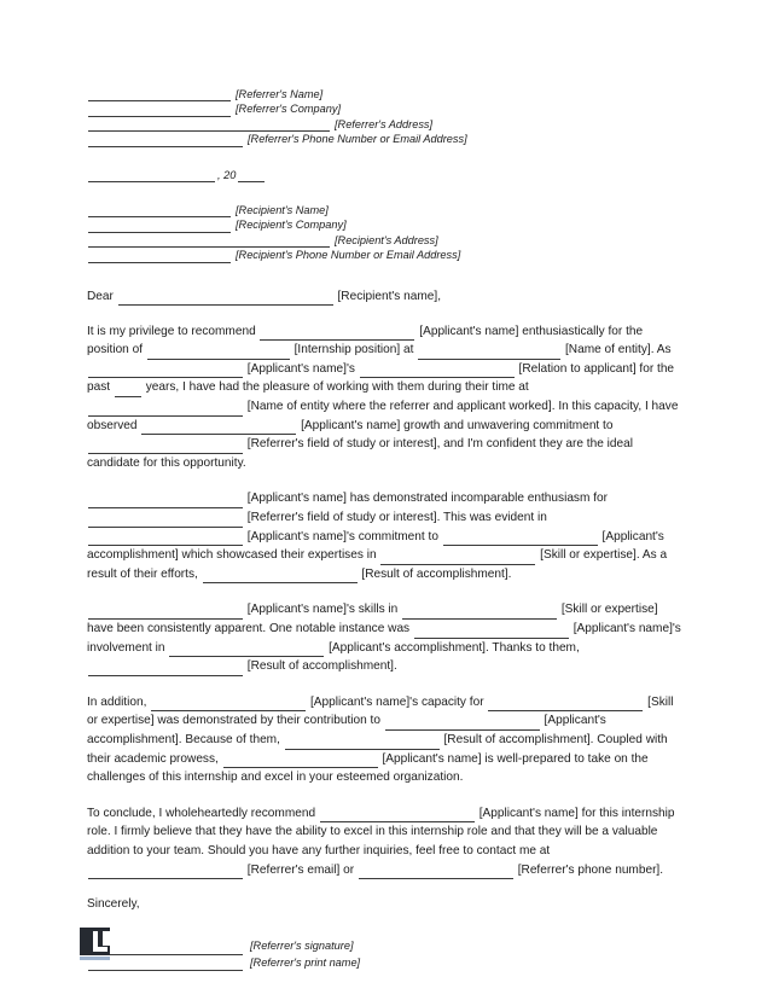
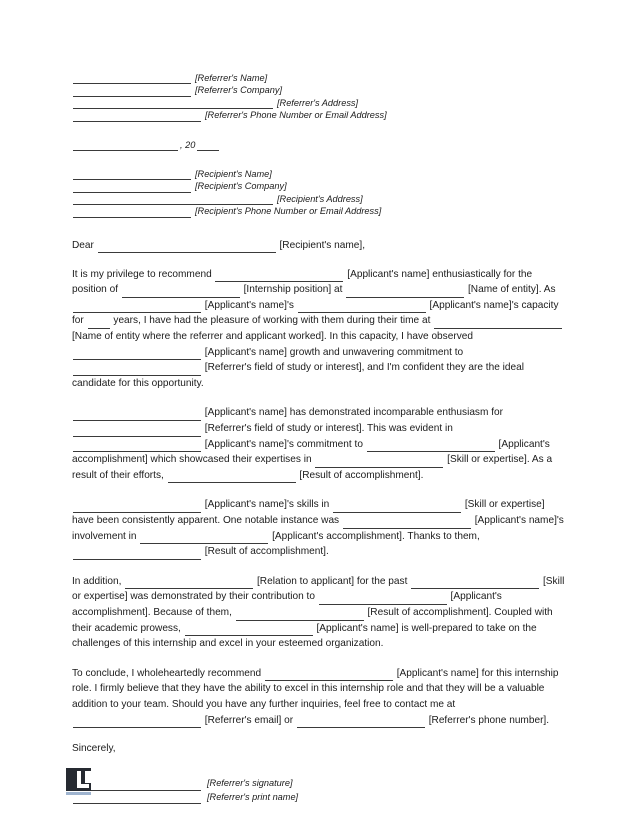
  [Referrer's Name]
  [Referrer's Company]
  [Referrer's Address]
  [Referrer's Phone Number or Email Address]
  , 20
  [Recipient's Name]
  [Recipient's Company]
  [Recipient's Address]
  [Recipient's Phone Number or Email Address]
  Dear [Recipient's name],
- It is my privilege to recommend [Applicant's name] enthusiastically for the position of [Internship position] at [Name of entity]. As [Applicant's name]'s [Relation to applicant] for the past years, I have had the pleasure of working with them during their time at [Name of entity where the referrer and applicant worked]. In this capacity, I have observed [Applicant's name] growth and unwavering commitment to [Referrer's field of study or interest], and I'm confident they are the ideal candidate for this opportunity.
+ It is my privilege to recommend [Applicant's name] enthusiastically for the position of [Internship position] at [Name of entity]. As [Applicant's name]'s [Applicant's name]'s capacity for years, I have had the pleasure of working with them during their time at [Name of entity where the referrer and applicant worked]. In this capacity, I have observed [Applicant's name] growth and unwavering commitment to [Referrer's field of study or interest], and I'm confident they are the ideal candidate for this opportunity.
  [Applicant's name] has demonstrated incomparable enthusiasm for [Referrer's field of study or interest]. This was evident in [Applicant's name]'s commitment to [Applicant's accomplishment] which showcased their expertises in [Skill or expertise]. As a result of their efforts, [Result of accomplishment].
  [Applicant's name]'s skills in [Skill or expertise] have been consistently apparent. One notable instance was [Applicant's name]'s involvement in [Applicant's accomplishment]. Thanks to them, [Result of accomplishment].
- In addition, [Applicant's name]'s capacity for [Skill or expertise] was demonstrated by their contribution to [Applicant's accomplishment]. Because of them, [Result of accomplishment]. Coupled with their academic prowess, [Applicant's name] is well-prepared to take on the challenges of this internship and excel in your esteemed organization.
+ In addition, [Relation to applicant] for the past [Skill or expertise] was demonstrated by their contribution to [Applicant's accomplishment]. Because of them, [Result of accomplishment]. Coupled with their academic prowess, [Applicant's name] is well-prepared to take on the challenges of this internship and excel in your esteemed organization.
  To conclude, I wholeheartedly recommend [Applicant's name] for this internship role. I firmly believe that they have the ability to excel in this internship role and that they will be a valuable addition to your team. Should you have any further inquiries, feel free to contact me at [Referrer's email] or [Referrer's phone number].
  Sincerely,
  [Referrer's signature]
  [Referrer's print name]
